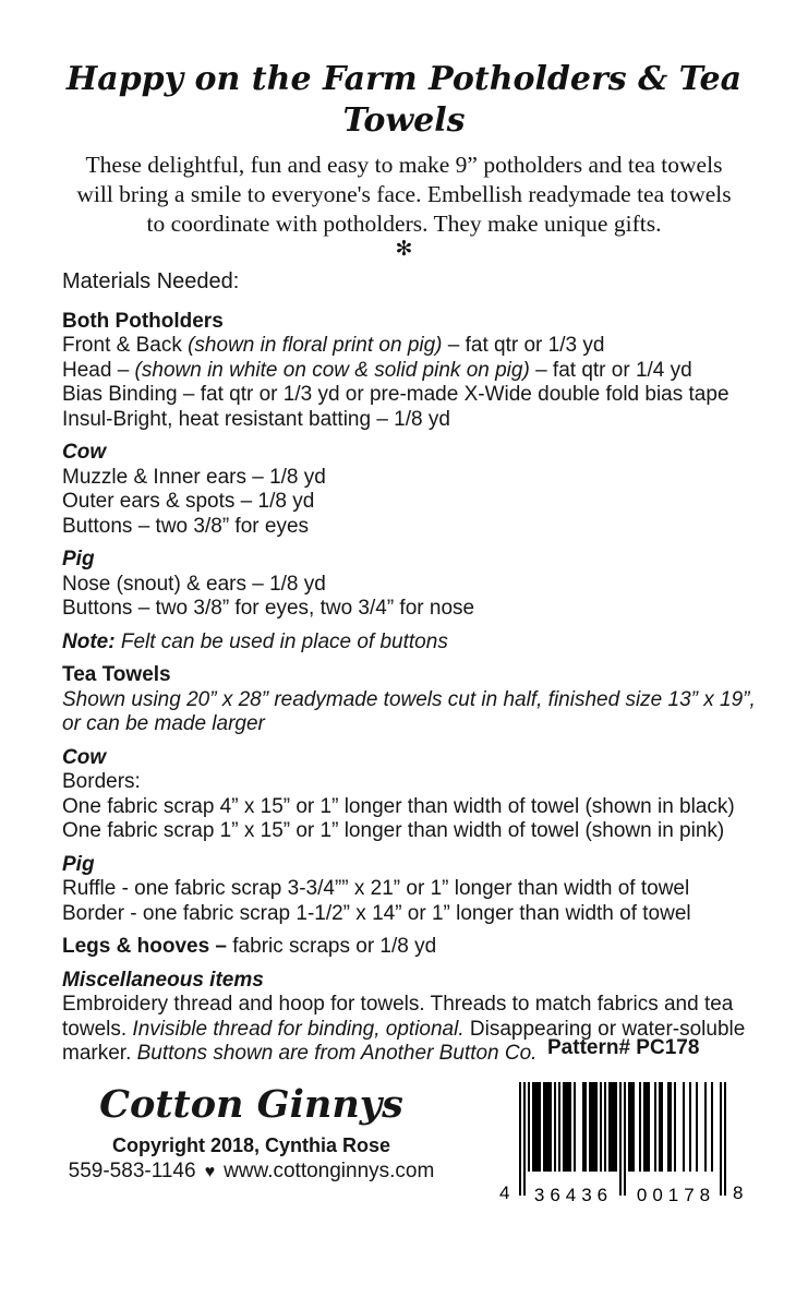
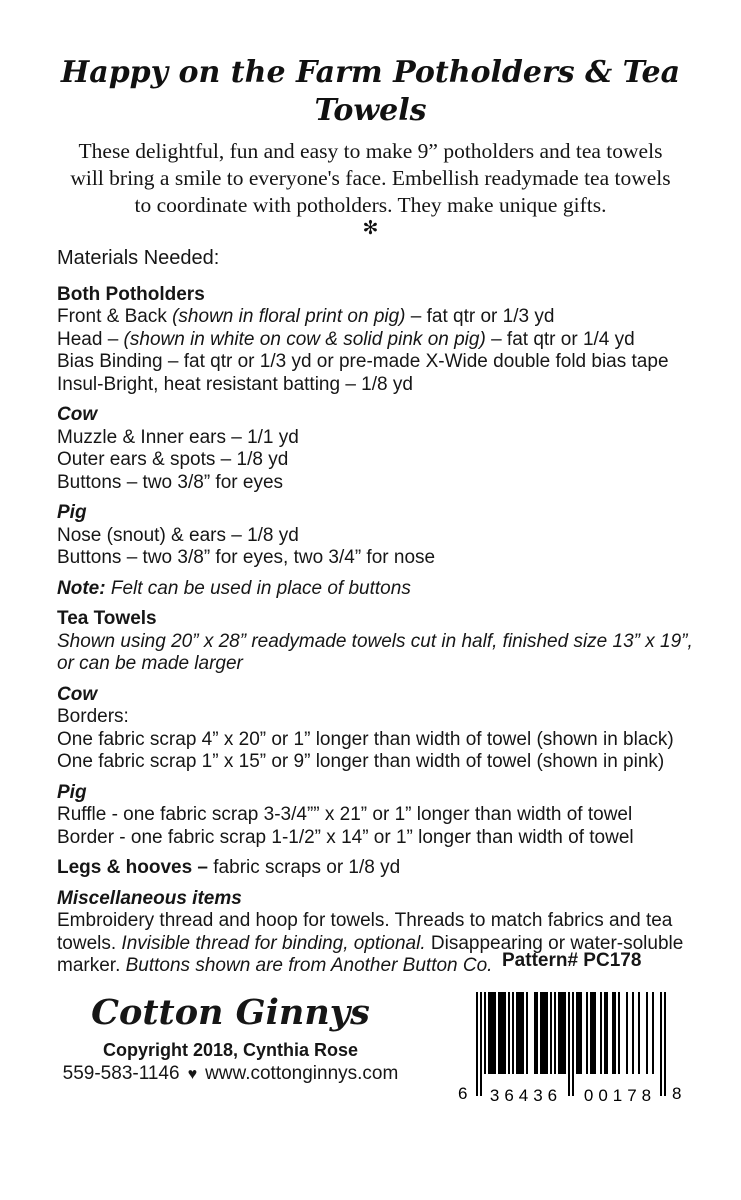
  Happy on the Farm Potholders & Tea Towels
  These delightful, fun and easy to make 9” potholders and tea towels
  will bring a smile to everyone's face. Embellish readymade tea towels
  to coordinate with potholders. They make unique gifts.
  ✻
  Materials Needed:
  Both Potholders
  Front & Back (shown in floral print on pig) – fat qtr or 1/3 yd
  Head – (shown in white on cow & solid pink on pig) – fat qtr or 1/4 yd
  Bias Binding – fat qtr or 1/3 yd or pre-made X-Wide double fold bias tape
  Insul-Bright, heat resistant batting – 1/8 yd
  Cow
- Muzzle & Inner ears – 1/8 yd
+ Muzzle & Inner ears – 1/1 yd
  Outer ears & spots – 1/8 yd
  Buttons – two 3/8” for eyes
  Pig
  Nose (snout) & ears – 1/8 yd
  Buttons – two 3/8” for eyes, two 3/4” for nose
  Note: Felt can be used in place of buttons
  Tea Towels
  Shown using 20” x 28” readymade towels cut in half, finished size 13” x 19”,
  or can be made larger
  Cow
  Borders:
- One fabric scrap 4” x 15” or 1” longer than width of towel (shown in black)
+ One fabric scrap 4” x 20” or 1” longer than width of towel (shown in black)
- One fabric scrap 1” x 15” or 1” longer than width of towel (shown in pink)
+ One fabric scrap 1” x 15” or 9” longer than width of towel (shown in pink)
  Pig
  Ruffle - one fabric scrap 3-3/4”” x 21” or 1” longer than width of towel
  Border - one fabric scrap 1-1/2” x 14” or 1” longer than width of towel
  Legs & hooves – fabric scraps or 1/8 yd
  Miscellaneous items
  Embroidery thread and hoop for towels. Threads to match fabrics and tea
  towels. Invisible thread for binding, optional. Disappearing or water-soluble
  marker. Buttons shown are from Another Button Co.
  Pattern# PC178
  Cotton Ginnys
  Copyright 2018, Cynthia Rose
  559-583-1146 ♥ www.cottonginnys.com
- 4
+ 6
  36436
  00178
  8
